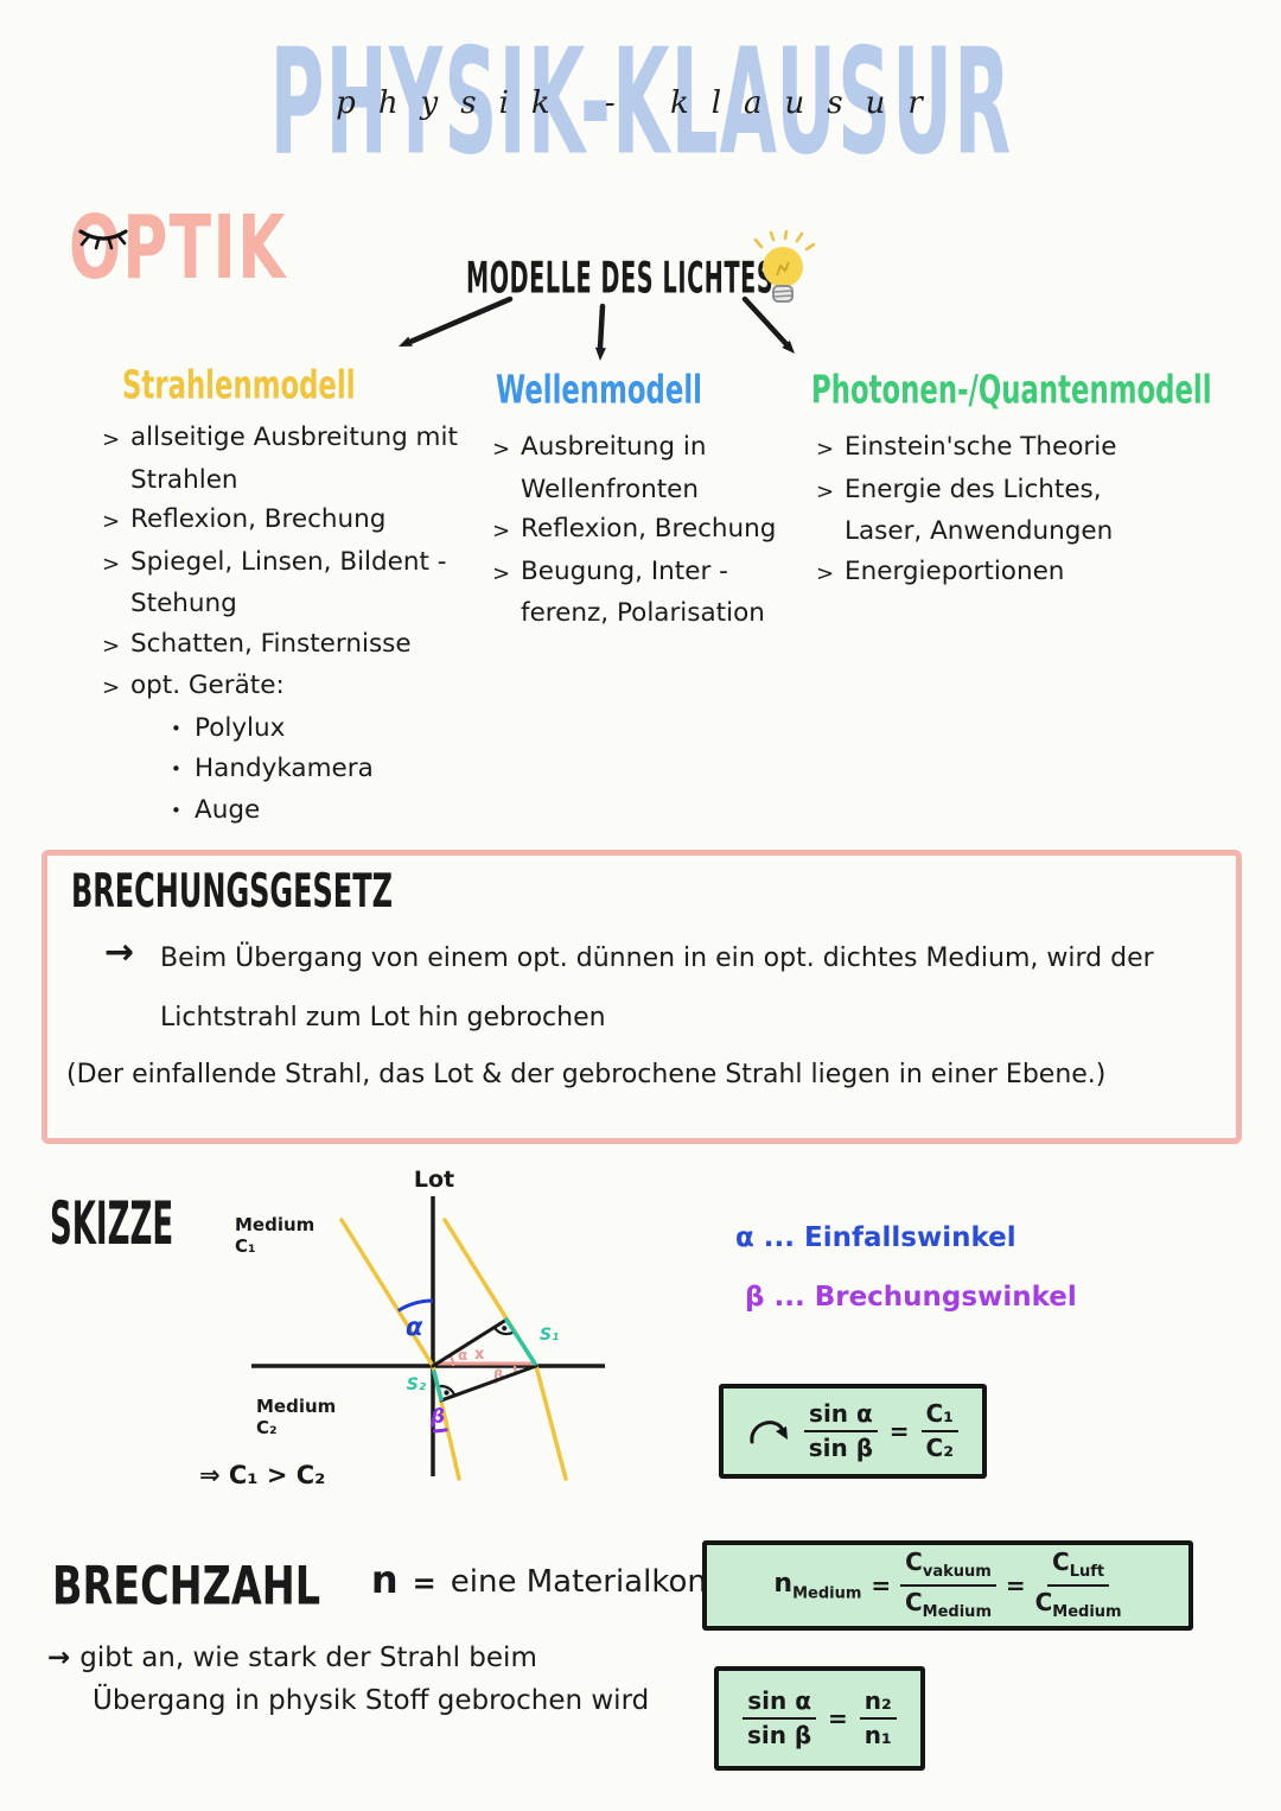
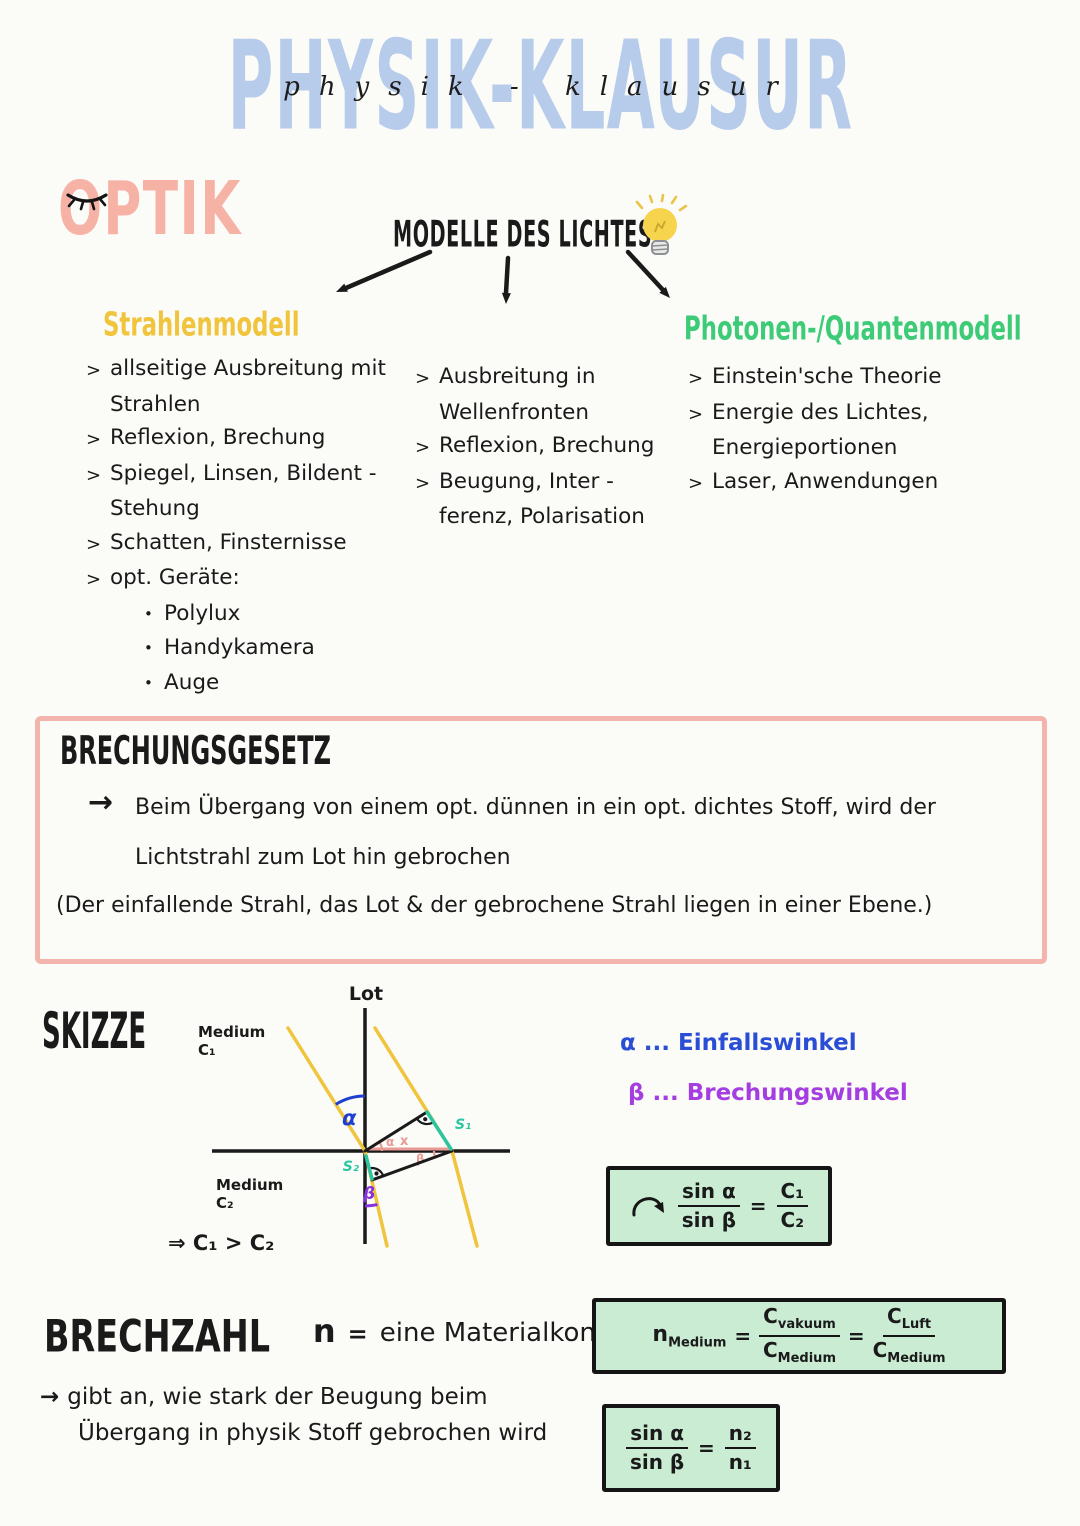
  PHYSIK-KLAUSUR
  physik - klausur
  PTIK
  MODELLE DES LICHTES
  Strahlenmodell
  >
  allseitige Ausbreitung mit
  Strahlen
  >
  Reflexion, Brechung
  >
  Spiegel, Linsen, Bildent -
  Stehung
  >
  Schatten, Finsternisse
  >
  opt. Geräte:
  •
  Polylux
  •
  Handykamera
  •
  Auge
- Wellenmodell
  >
  Ausbreitung in
  Wellenfronten
  >
  Reflexion, Brechung
  >
  Beugung, Inter -
  ferenz, Polarisation
  Photonen-/Quantenmodell
  >
  Einstein'sche Theorie
  >
  Energie des Lichtes,
- Laser, Anwendungen
+ Energieportionen
  >
- Energieportionen
+ Laser, Anwendungen
  BRECHUNGSGESETZ
  →
- Beim Übergang von einem opt. dünnen in ein opt. dichtes Medium, wird der
+ Beim Übergang von einem opt. dünnen in ein opt. dichtes Stoff, wird der
  Lichtstrahl zum Lot hin gebrochen
  (Der einfallende Strahl, das Lot & der gebrochene Strahl liegen in einer Ebene.)
  SKIZZE
  α
  x
  β
  S₁
  S₂
  α
  β
  Lot
  Medium
  C₁
  Medium
  C₂
  ⇒ C₁ > C₂
  α ... Einfallswinkel
  β ... Brechungswinkel
  sin α
  sin β
  =
  C₁
  C₂
  BRECHZAHL
  n
  =
  nMedium
  =
  Cvakuum
  CMedium
  =
  CLuft
  CMedium
- → gibt an, wie stark der Strahl beim
+ → gibt an, wie stark der Beugung beim
  Übergang in physik Stoff gebrochen wird
  sin α
  sin β
  =
  n₂
  n₁
